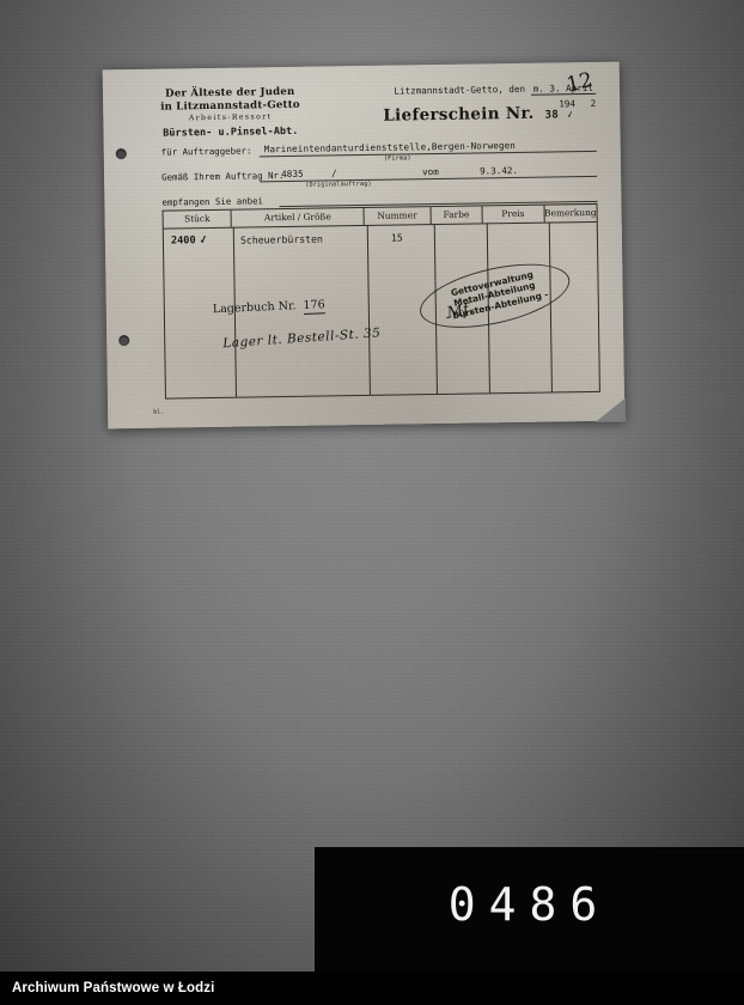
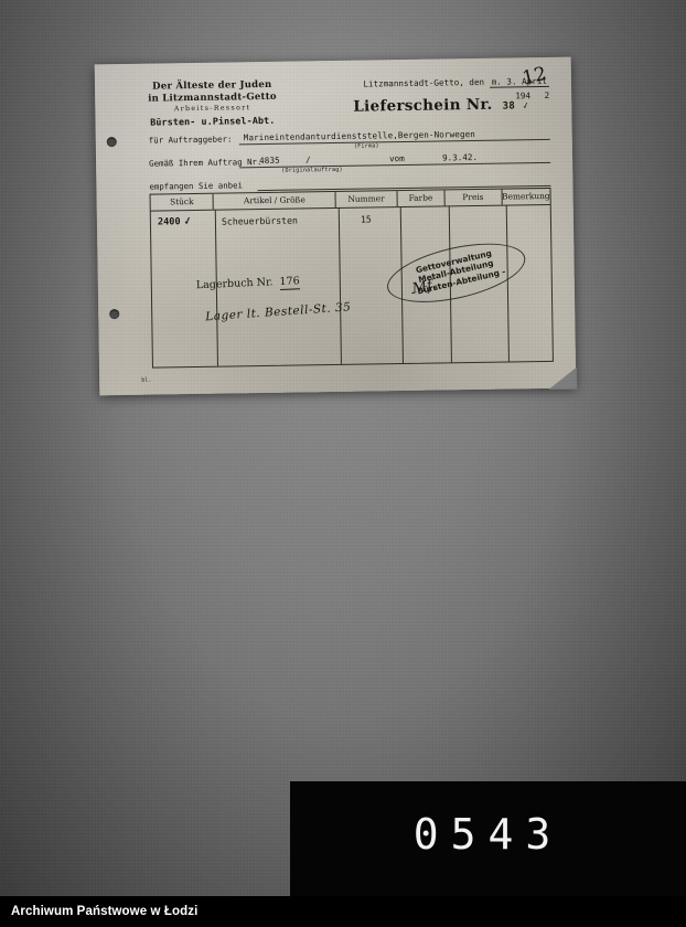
- 0486
+ 0543
  Archiwum Państwowe w Łodzi
